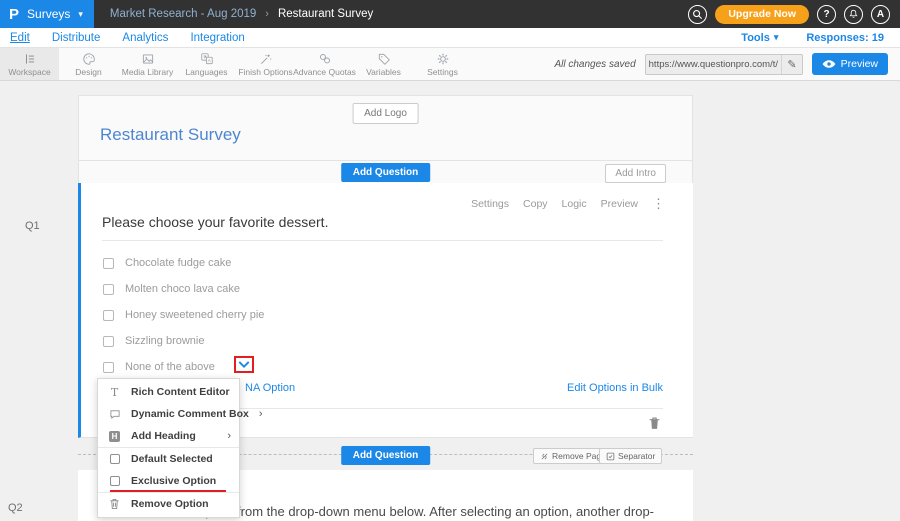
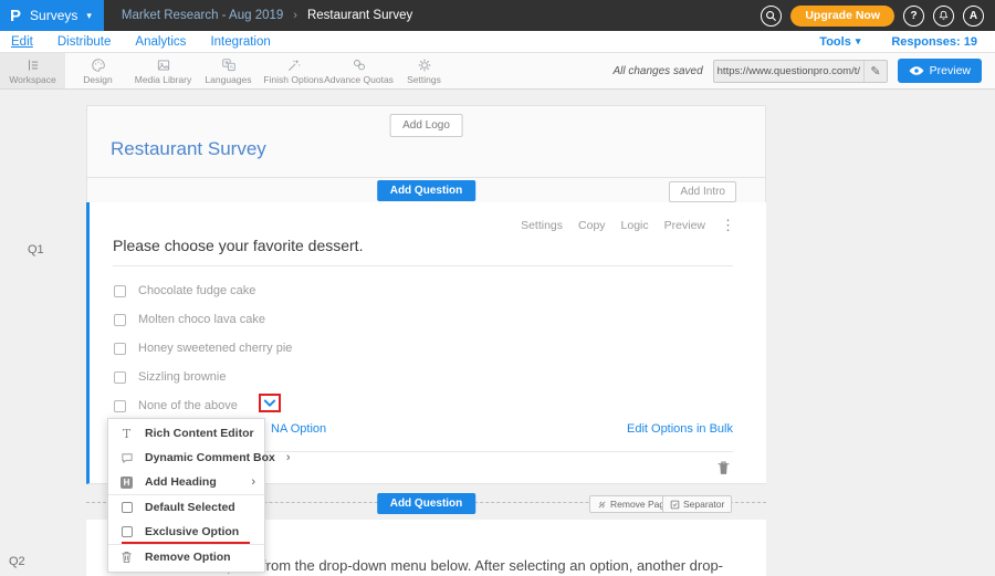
  P
  Surveys
  ▾
  Market Research - Aug 2019
  ›
  Restaurant Survey
  Upgrade Now
  ?
  A
  Edit
  Distribute
  Analytics
  Integration
  Tools
  ▾
  Responses: 19
  Workspace
  Design
  Media Library
  Languages
  Finish Options
  Advance Quotas
- Variables
  Settings
  All changes saved
  https://www.questionpro.com/t/
  ✎
  Preview
  Q1
  Q2
  Add Logo
  Restaurant Survey
  Add Question
  Add Intro
  Settings
  Copy
  Logic
  Preview
  ⋮
  Please choose your favorite dessert.
  Chocolate fudge cake
  Molten choco lava cake
  Honey sweetened cherry pie
  Sizzling brownie
  None of the above
  NA Option
  Edit Options in Bulk
  Add Question
  Separator
  T
  Rich Content Editor
  Dynamic Comment Box
  ›
  H
  Add Heading
  ›
  Default Selected
  Exclusive Option
  Remove Option
